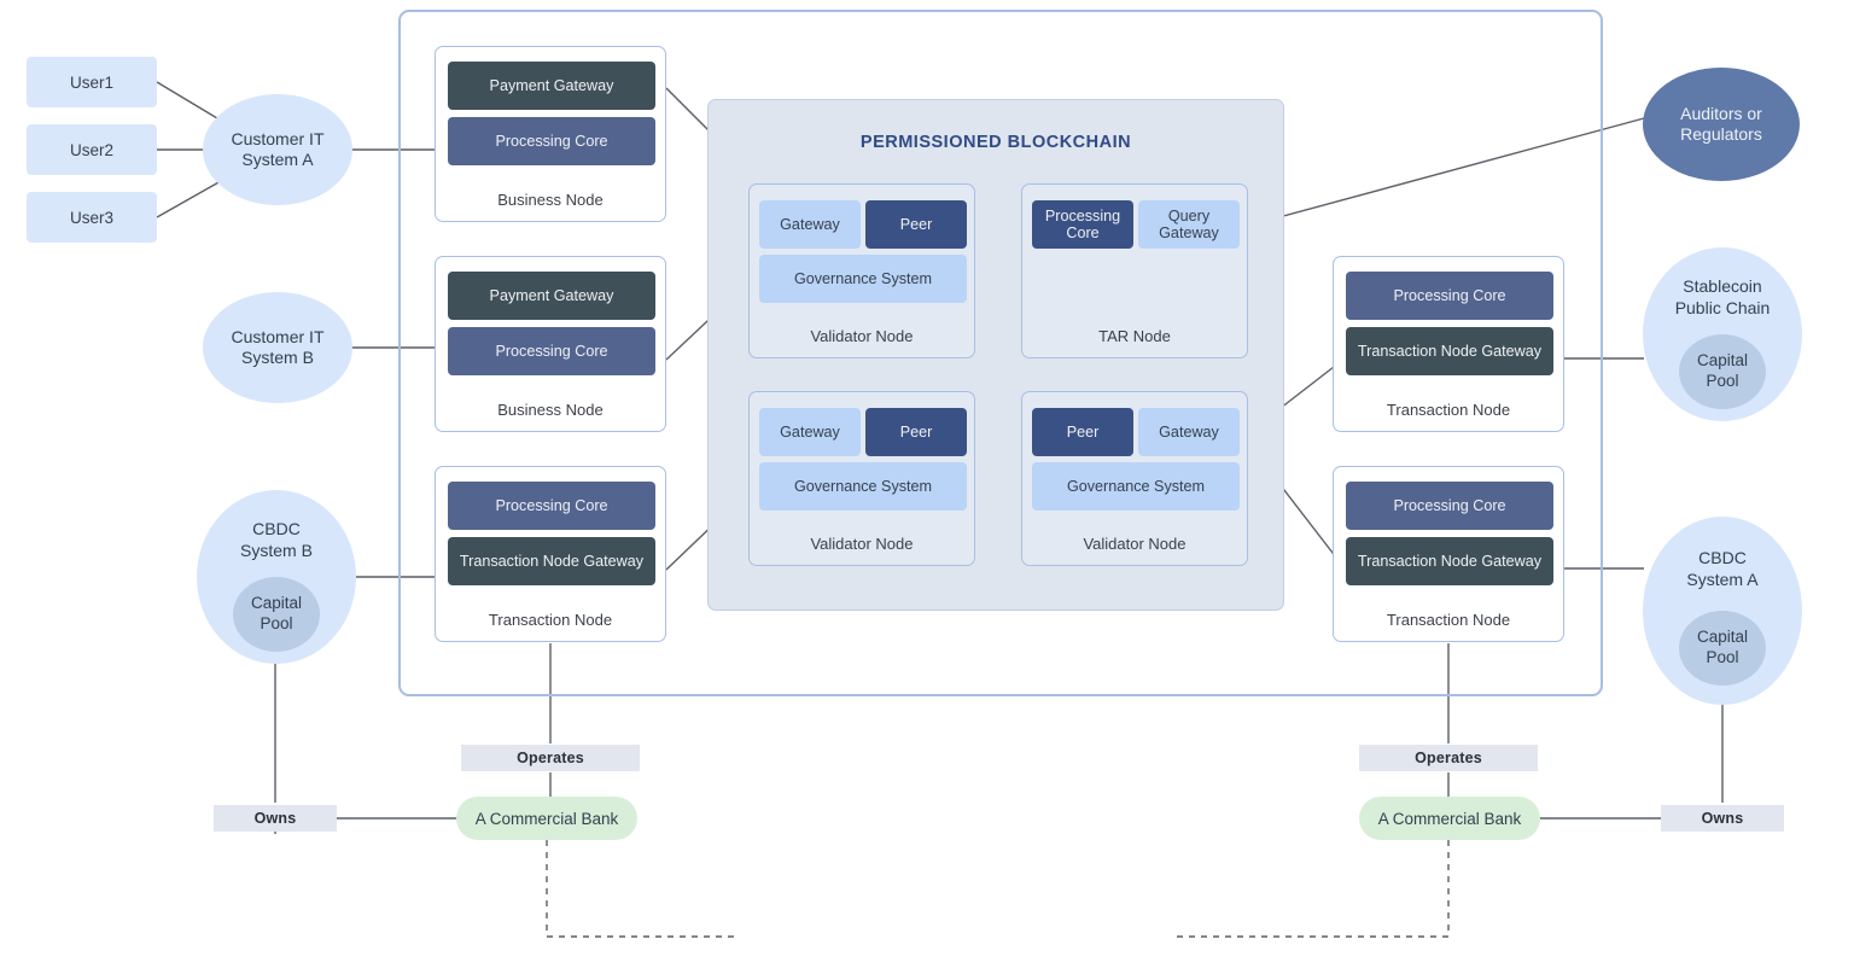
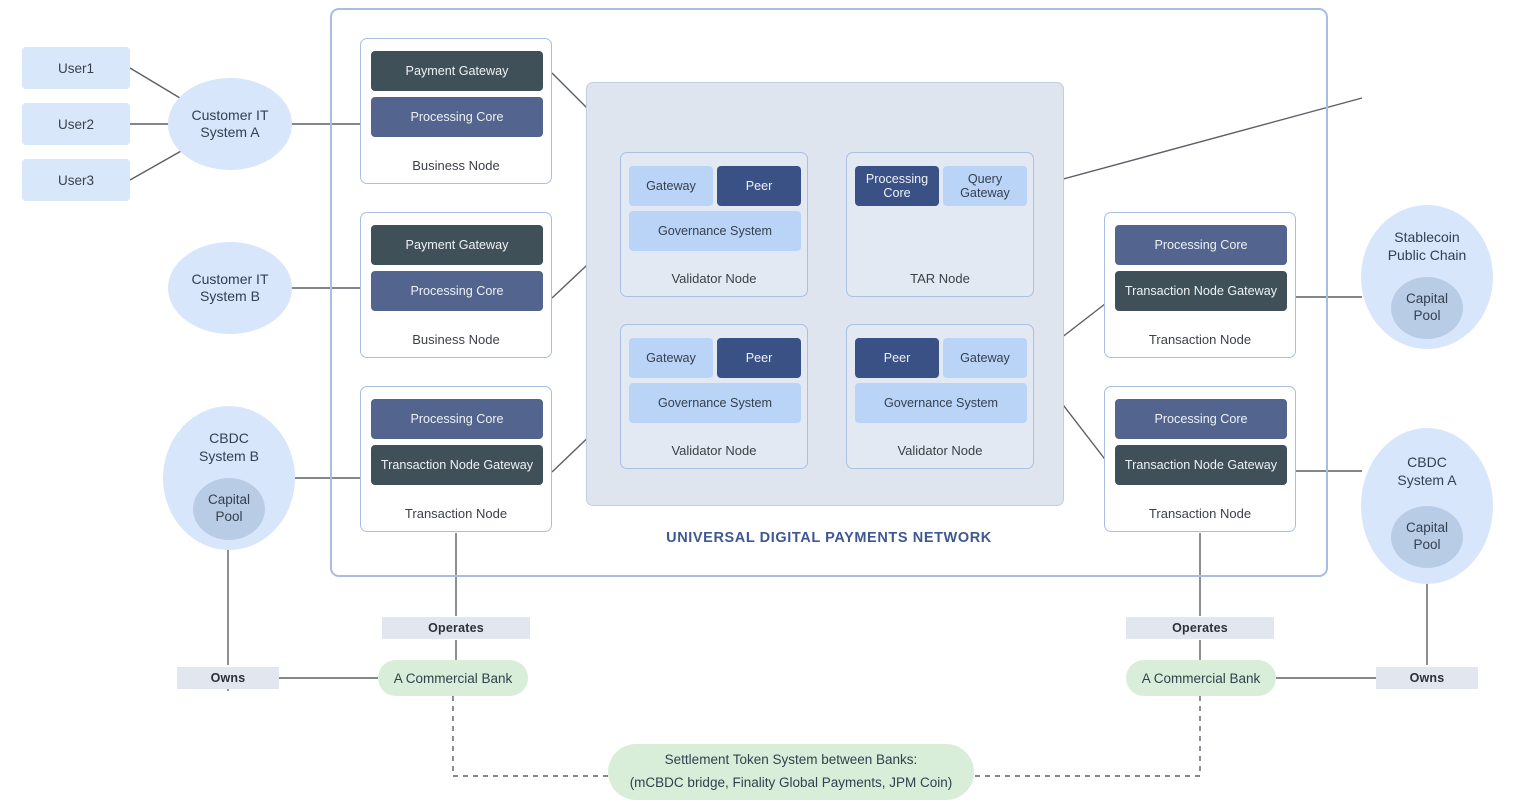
+ UNIVERSAL DIGITAL PAYMENTS NETWORK
  User1
  User2
  User3
  Customer IT
  System A
  Customer IT
  System B
  CBDC
  System B
  Capital
  Pool
  Payment Gateway
  Processing Core
  Business Node
  Payment Gateway
  Processing Core
  Business Node
  Processing Core
  Transaction Node Gateway
  Transaction Node
- PERMISSIONED BLOCKCHAIN
  Gateway
  Peer
  Governance System
  Validator Node
  Processing Core
  Query Gateway
  TAR Node
  Gateway
  Peer
  Governance System
  Validator Node
  Peer
  Gateway
  Governance System
  Validator Node
  Processing Core
  Transaction Node Gateway
  Transaction Node
  Processing Core
  Transaction Node Gateway
  Transaction Node
- Auditors or
- Regulators
  Stablecoin
  Public Chain
  Capital
  Pool
  CBDC
  System A
  Capital
  Pool
  Operates
  Operates
  Owns
  Owns
  A Commercial Bank
  A Commercial Bank
+ Settlement Token System between Banks:
+ (mCBDC bridge, Finality Global Payments, JPM Coin)
